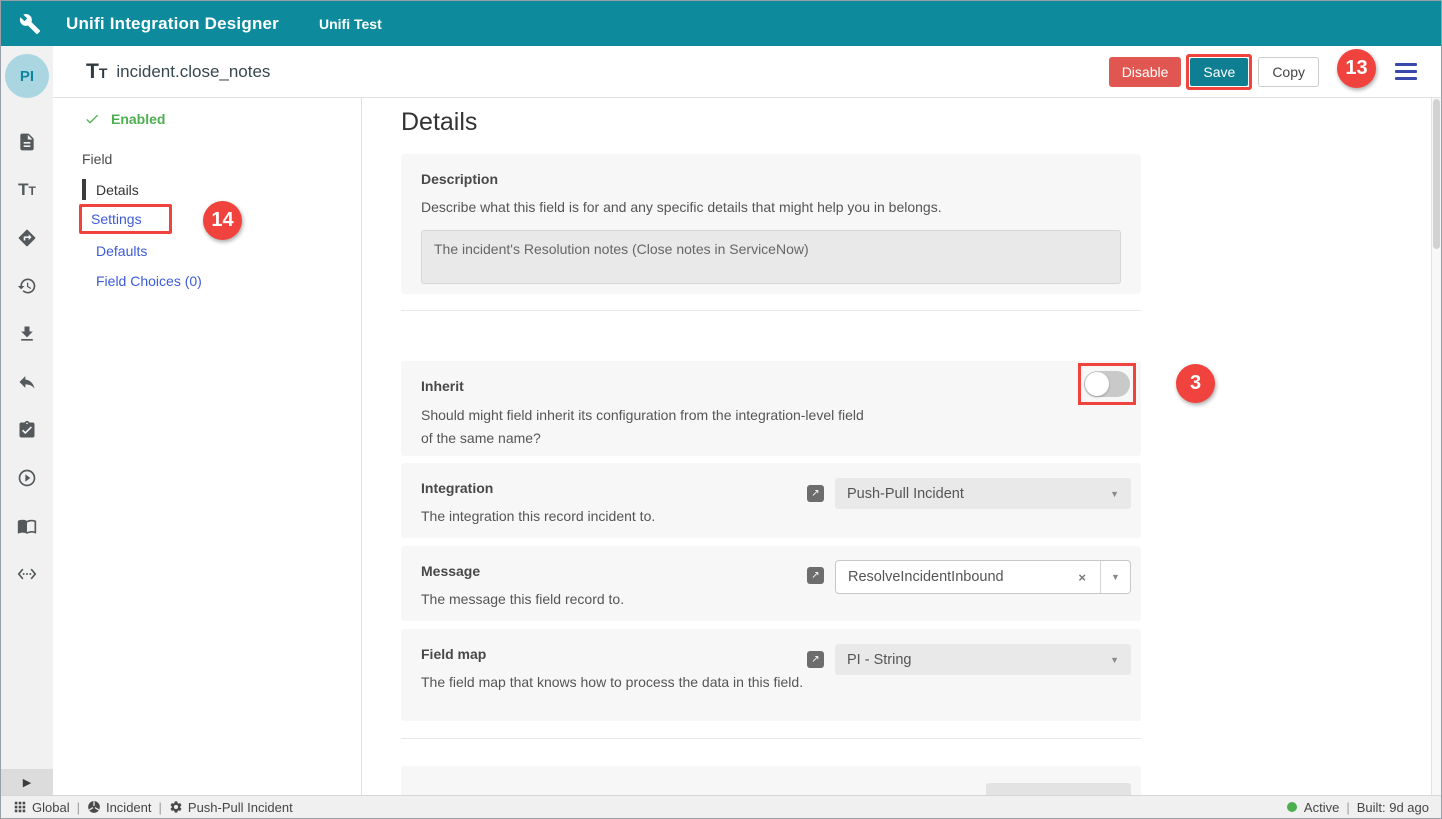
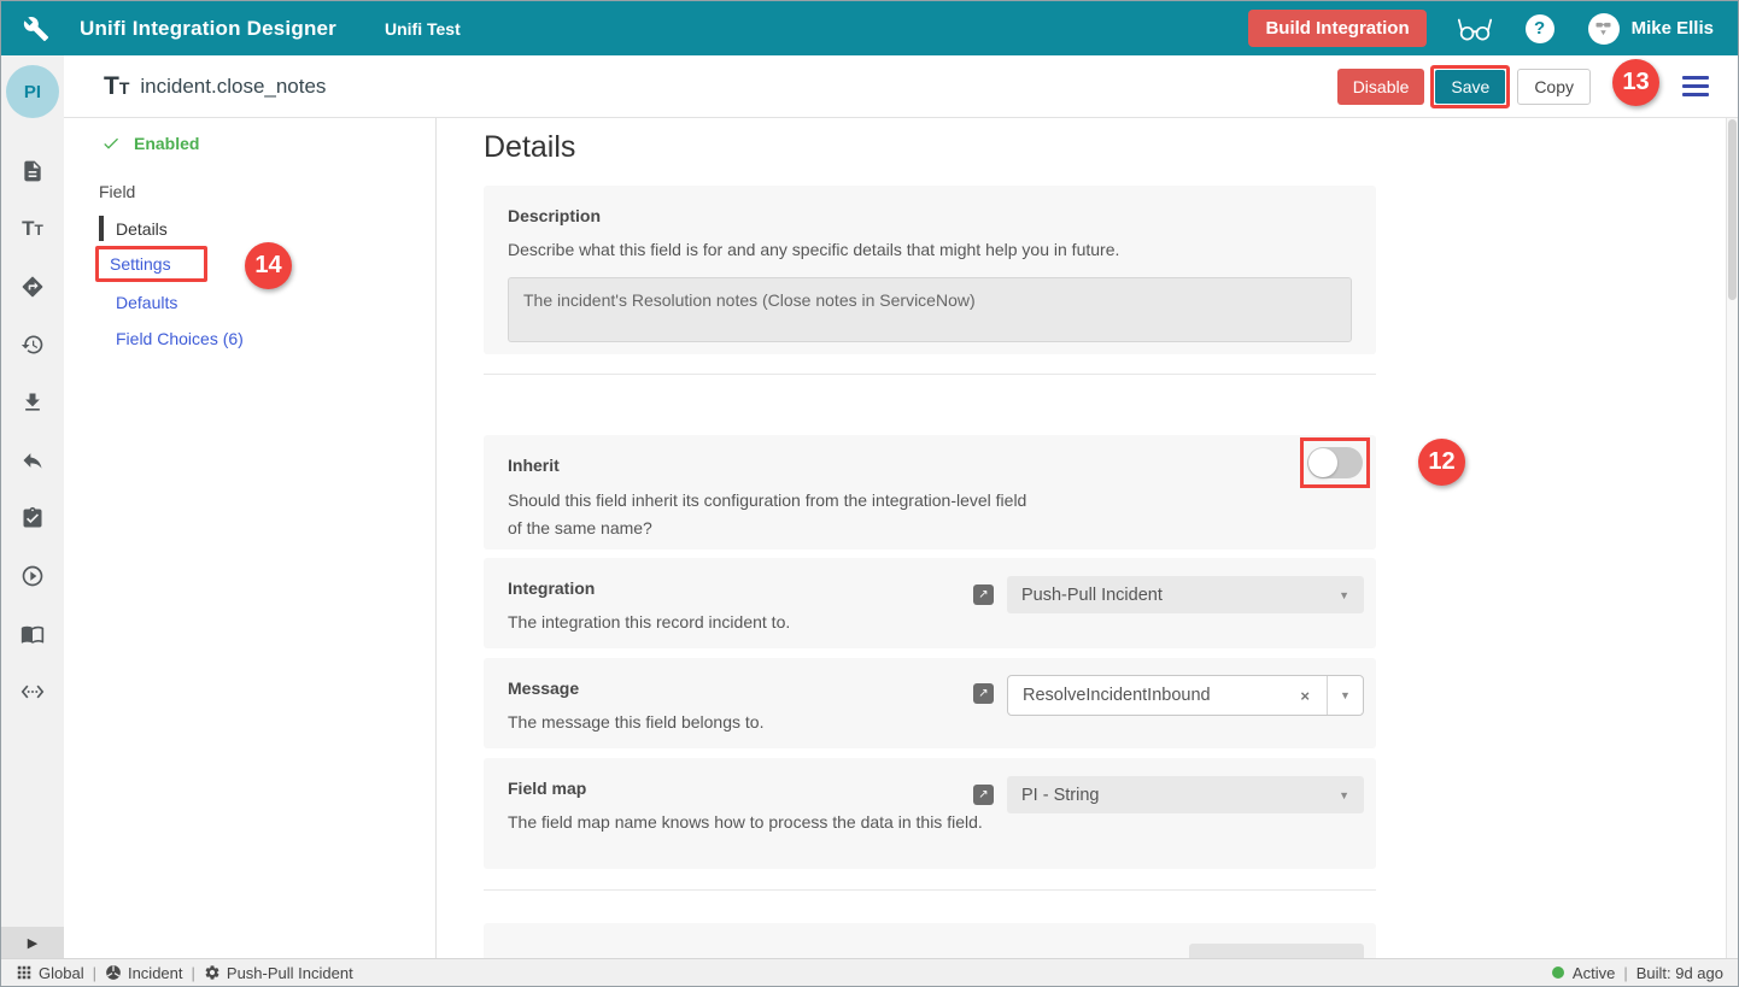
  Unifi Integration Designer
  Unifi Test
+ Build Integration
+ ?
+ Mike Ellis
  TT
  incident.close_notes
  Disable
  Save
  Copy
  13
  PI
  TT
  ▶
  Enabled
  Field
  Details
  Settings
  Defaults
- Field Choices (0)
+ Field Choices (6)
  14
  Details
  Description
- Describe what this field is for and any specific details that might help you in belongs.
+ Describe what this field is for and any specific details that might help you in future.
  The incident's Resolution notes (Close notes in ServiceNow)
  Inherit
- Should might field inherit its configuration from the integration-level field of the same name?
+ Should this field inherit its configuration from the integration-level field of the same name?
- 3
+ 12
  Integration
  The integration this record incident to.
  ↗
  Push-Pull Incident
  ▼
  Message
- The message this field record to.
+ The message this field belongs to.
  ↗
  ResolveIncidentInbound
  ×
  ▼
  Field map
- The field map that knows how to process the data in this field.
+ The field map name knows how to process the data in this field.
  ↗
  PI - String
  ▼
  Global
  |
  Incident
  |
  Push-Pull Incident
  Active
  |
  Built: 9d ago
